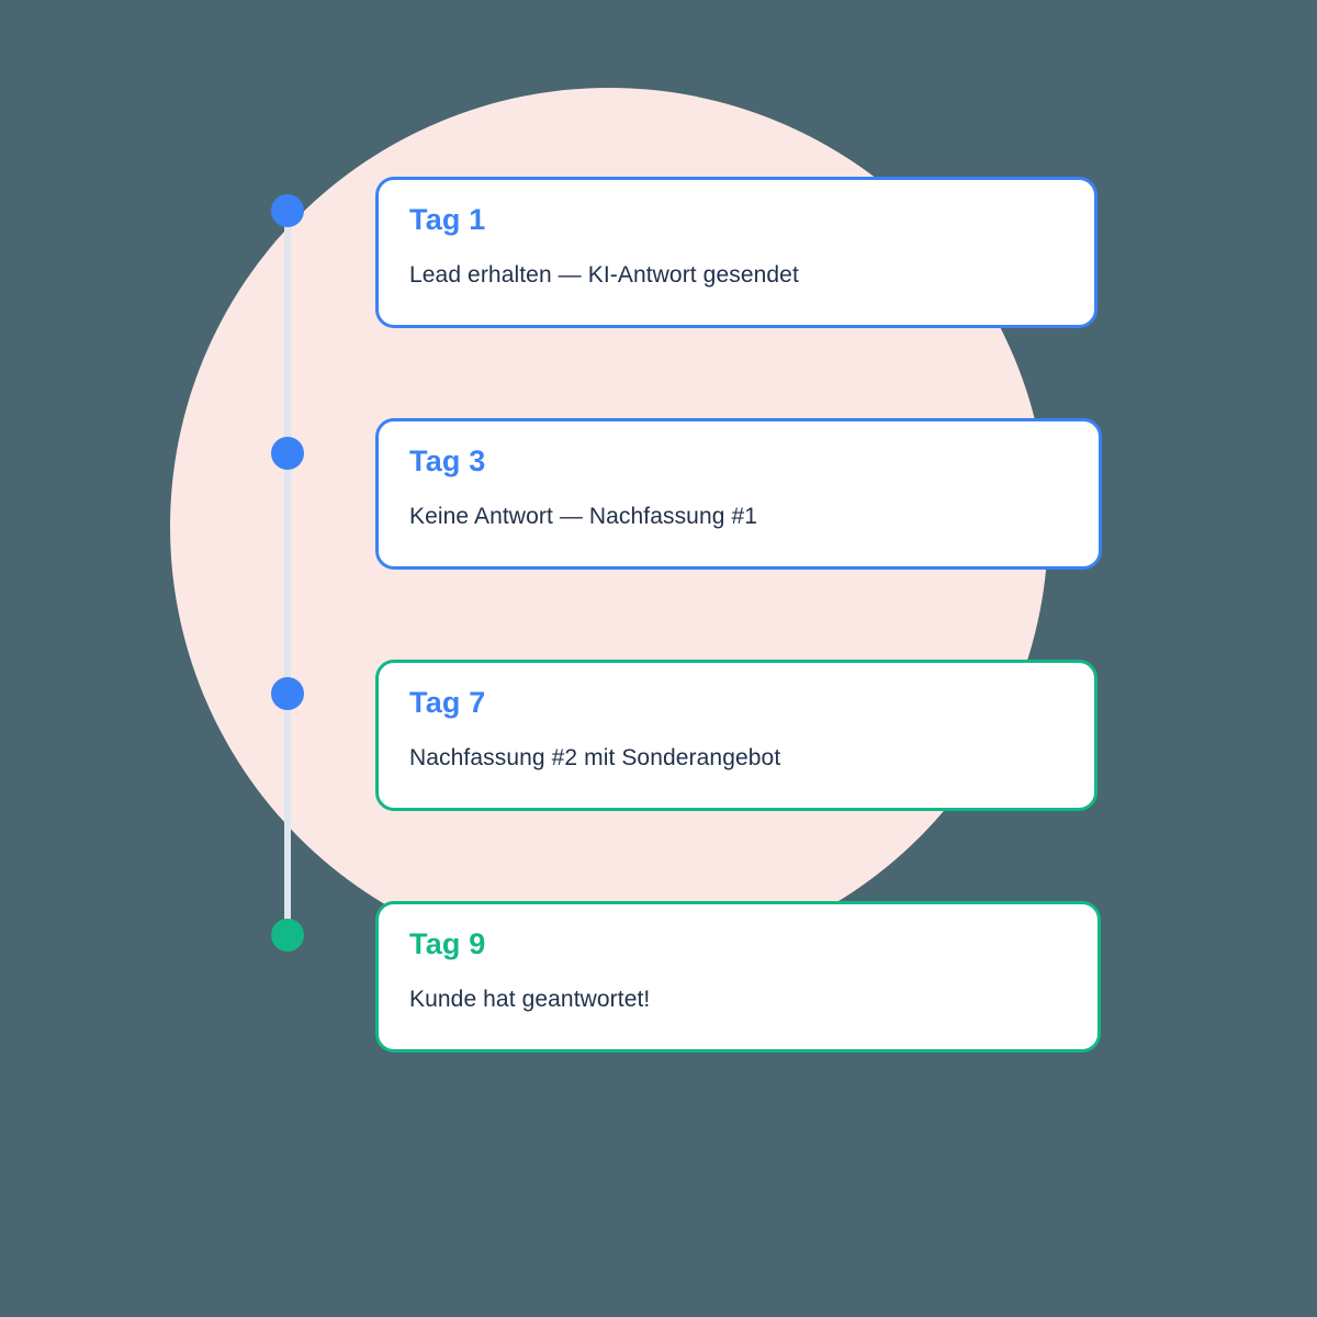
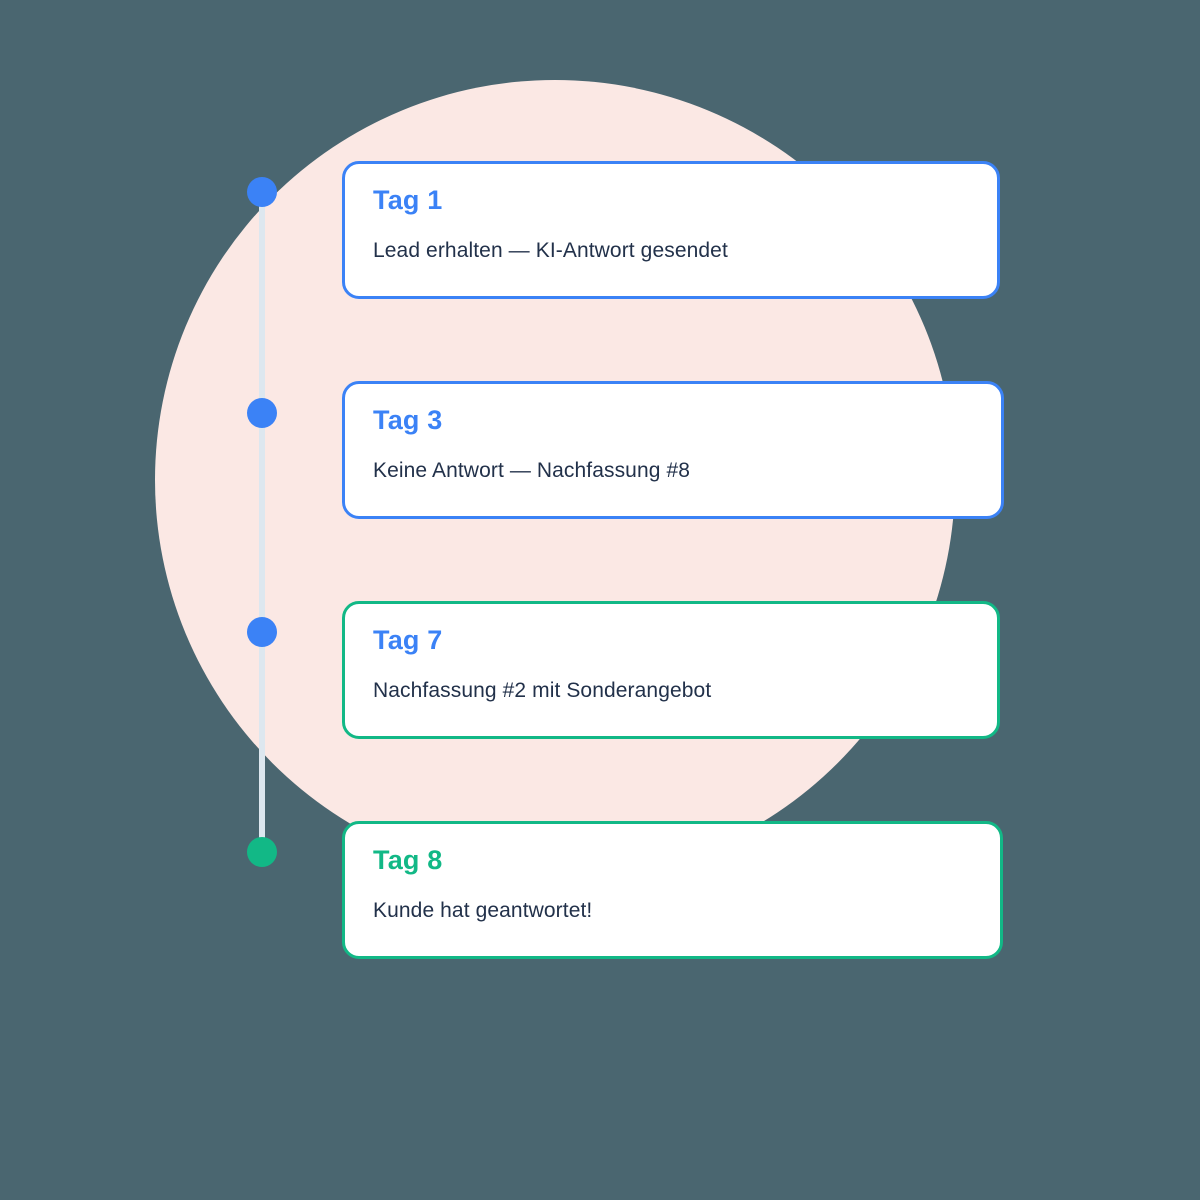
  Tag 1
  Lead erhalten — KI-Antwort gesendet
  Tag 3
- Keine Antwort — Nachfassung #1
+ Keine Antwort — Nachfassung #8
  Tag 7
  Nachfassung #2 mit Sonderangebot
- Tag 9
+ Tag 8
  Kunde hat geantwortet!
